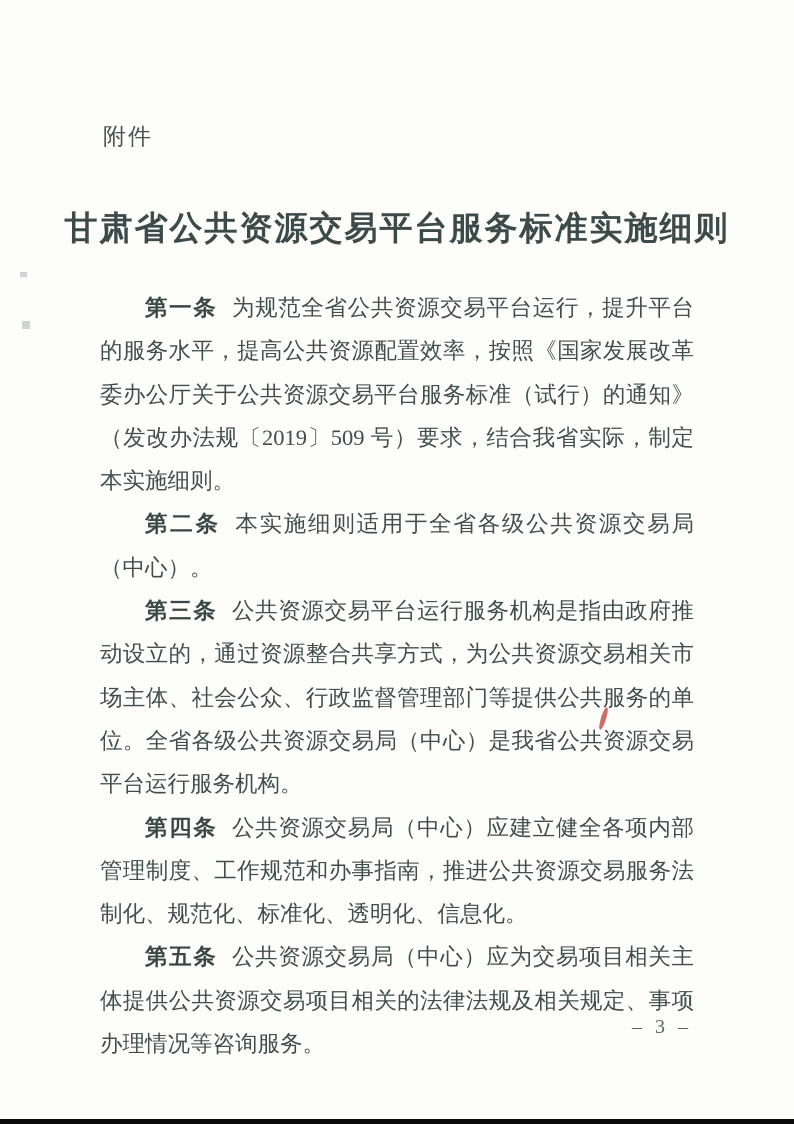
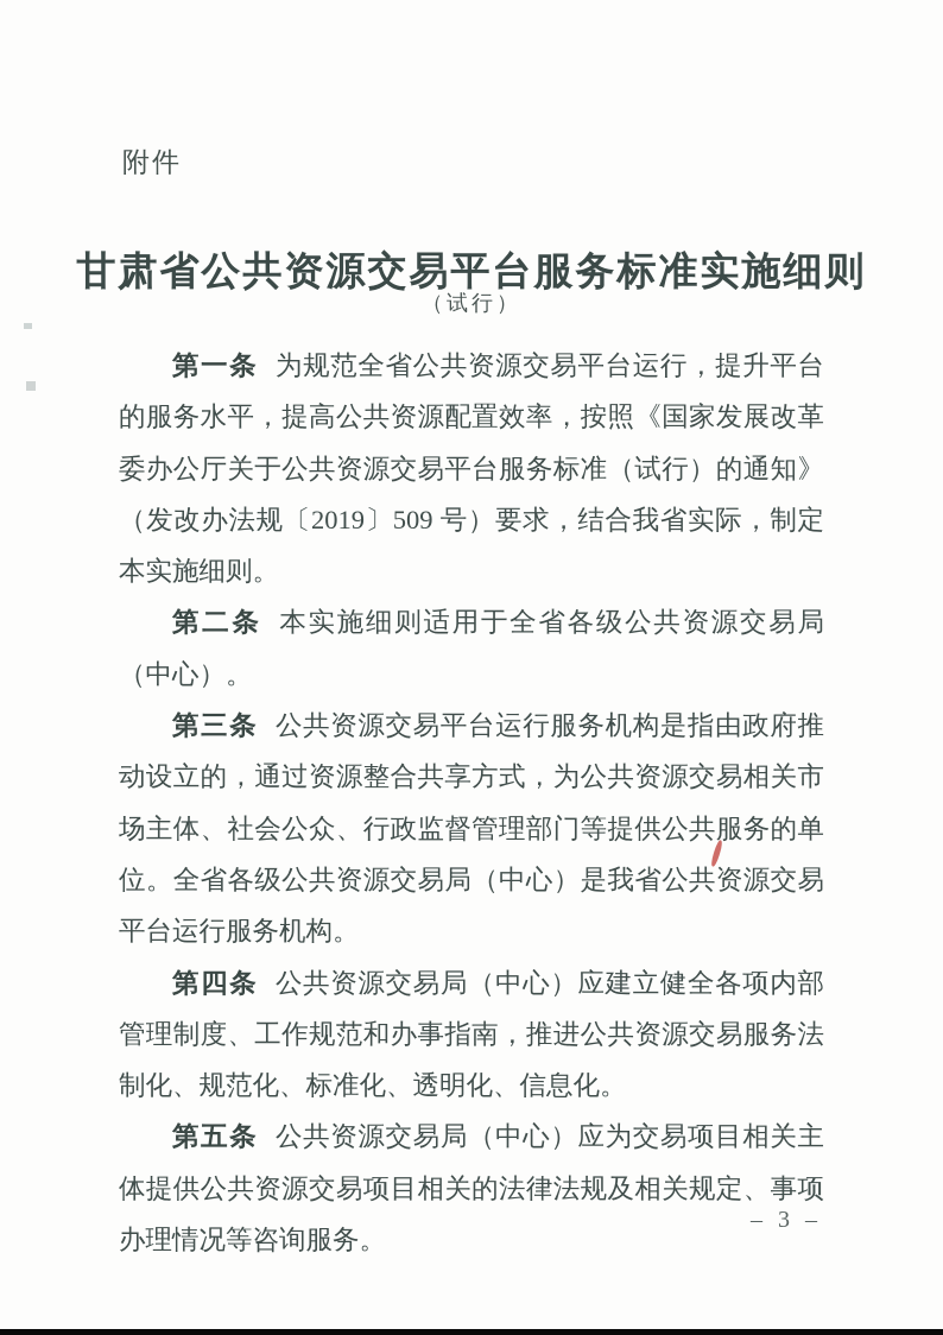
  附件
  甘肃省公共资源交易平台服务标准实施细则
+ （试行）
  第一条 为规范全省公共资源交易平台运行，提升平台的服务水平，提高公共资源配置效率，按照《国家发展改革委办公厅关于公共资源交易平台服务标准（试行）的通知》（发改办法规〔2019〕509 号）要求，结合我省实际，制定本实施细则。
  第二条 本实施细则适用于全省各级公共资源交易局（中心）。
  第三条 公共资源交易平台运行服务机构是指由政府推动设立的，通过资源整合共享方式，为公共资源交易相关市场主体、社会公众、行政监督管理部门等提供公共服务的单位。全省各级公共资源交易局（中心）是我省公共资源交易平台运行服务机构。
  第四条 公共资源交易局（中心）应建立健全各项内部管理制度、工作规范和办事指南，推进公共资源交易服务法制化、规范化、标准化、透明化、信息化。
  第五条 公共资源交易局（中心）应为交易项目相关主体提供公共资源交易项目相关的法律法规及相关规定、事项办理情况等咨询服务。
  – 3 –
